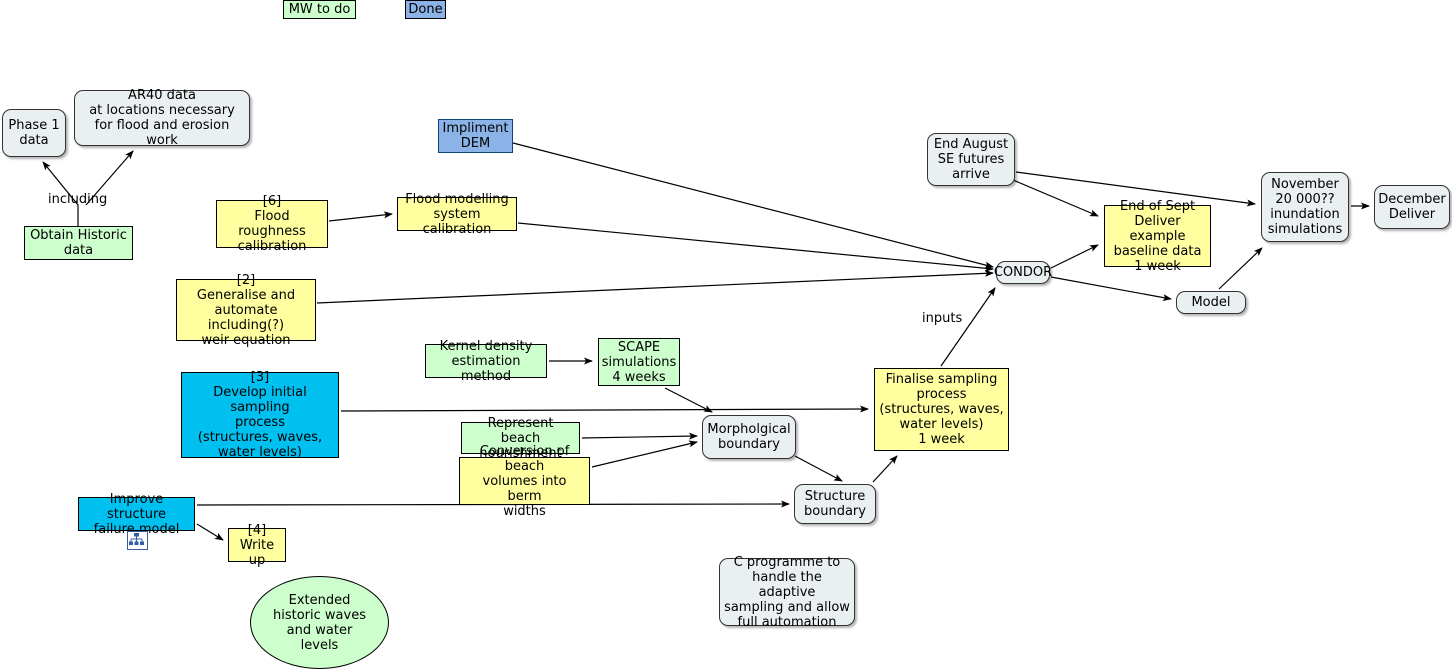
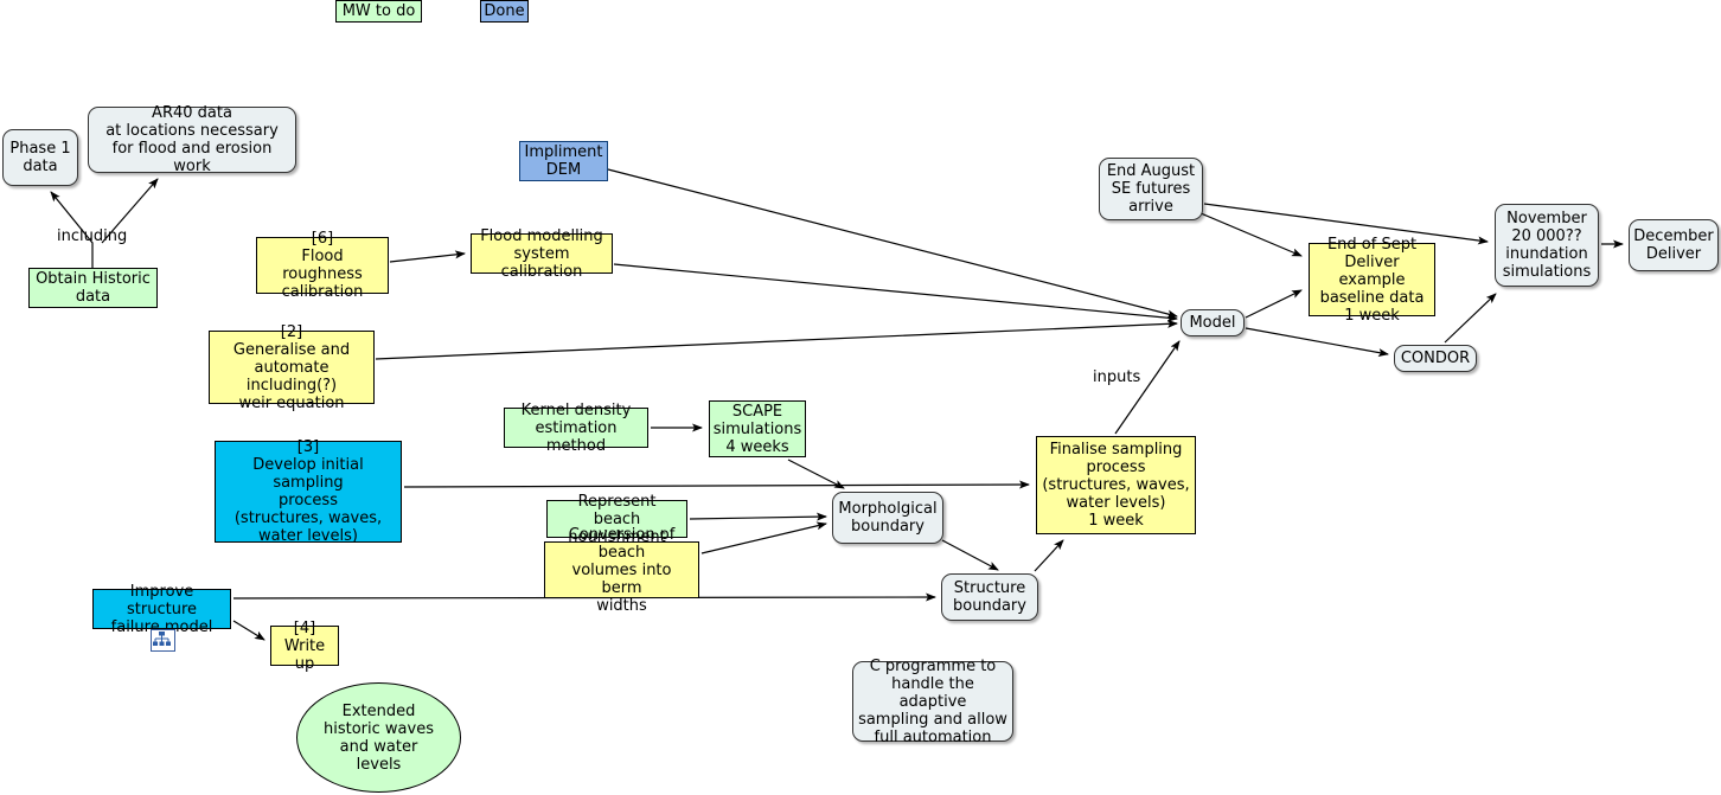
  Phase 1
  data
  AR40 data
  at locations necessary
  for flood and erosion work
  Obtain Historic
  data
  Impliment
  DEM
  [6]
  Flood roughness
  calibration
  Flood modelling
  system calibration
  [2]
  Generalise and
  automate including(?)
  weir equation
  Kernel density
  estimation method
  SCAPE
  simulations
  4 weeks
  [3]
  Develop initial sampling
  process
  (structures, waves,
  water levels)
  Represent beach
  nourishment
  Conversion of beach
  volumes into berm
  widths
  Morpholgical
  boundary
  Structure
  boundary
  Finalise sampling
  process
  (structures, waves,
  water levels)
  1 week
  Improve structure
  failure model
  [4]
  Write up
  Extended
  historic waves
  and water
  levels
  C programme to
  handle the adaptive
  sampling and allow
  full automation
  End August
  SE futures
  arrive
- CONDOR
+ Model
  End of Sept
  Deliver example
  baseline data
  1 week
- Model
+ CONDOR
  November
  20 000??
  inundation
  simulations
  December
  Deliver
  including
  inputs
  MW to do
  Done
